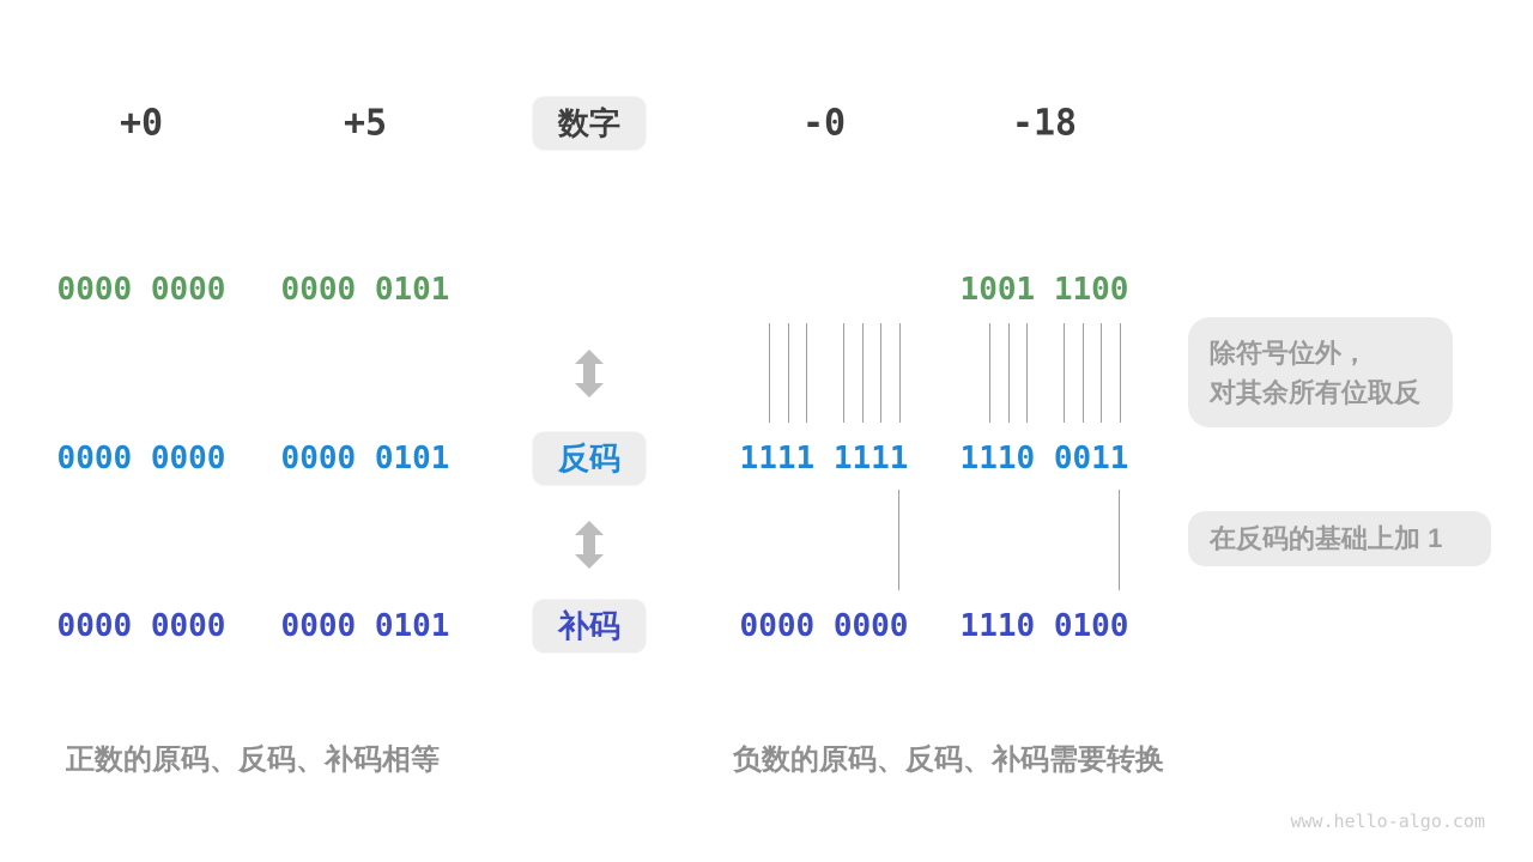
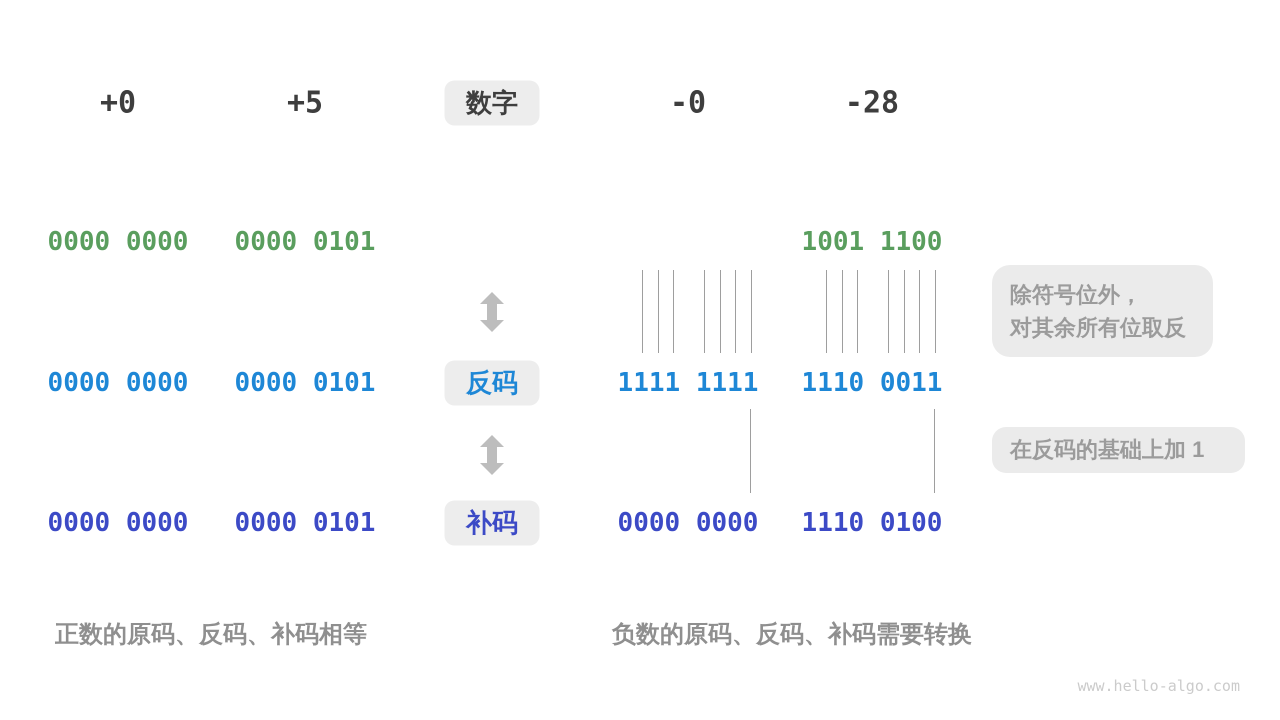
  +0
  +5
  数字
  -0
- -18
+ -28
  0000 0000
  0000 0101
  1001 1100
  0000 0000
  0000 0101
  反码
  1111 1111
  1110 0011
  0000 0000
  0000 0101
  补码
  0000 0000
  1110 0100
  除符号位外，
  对其余所有位取反
  在反码的基础上加 1
  正数的原码、反码、补码相等
  负数的原码、反码、补码需要转换
  www.hello-algo.com
